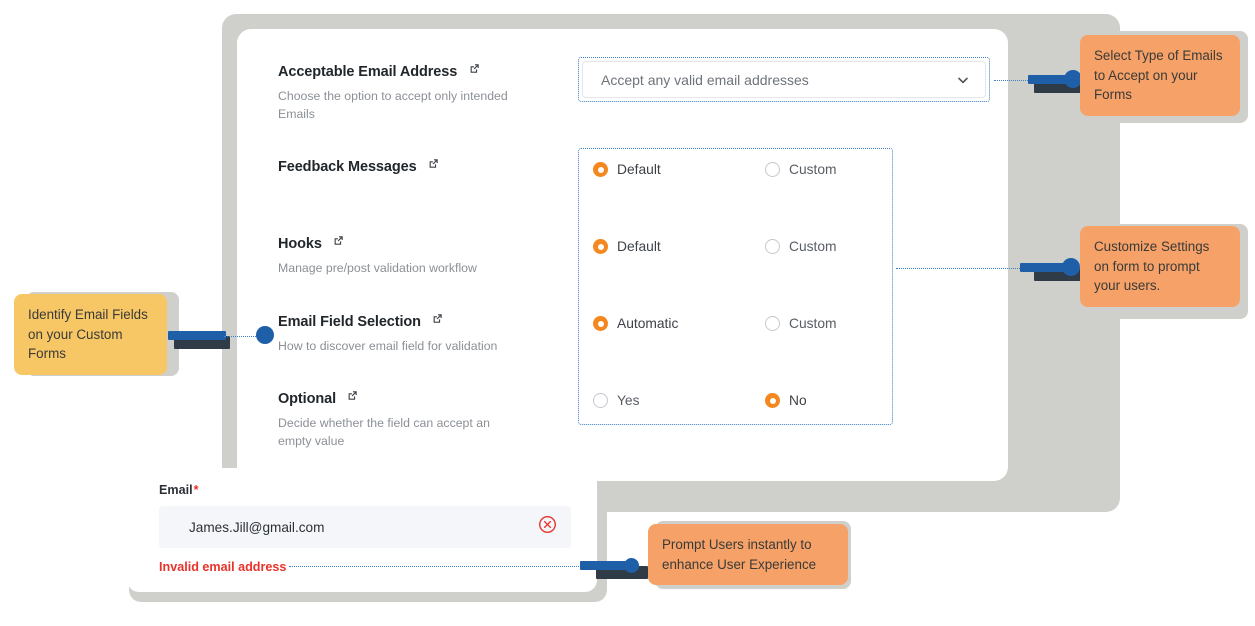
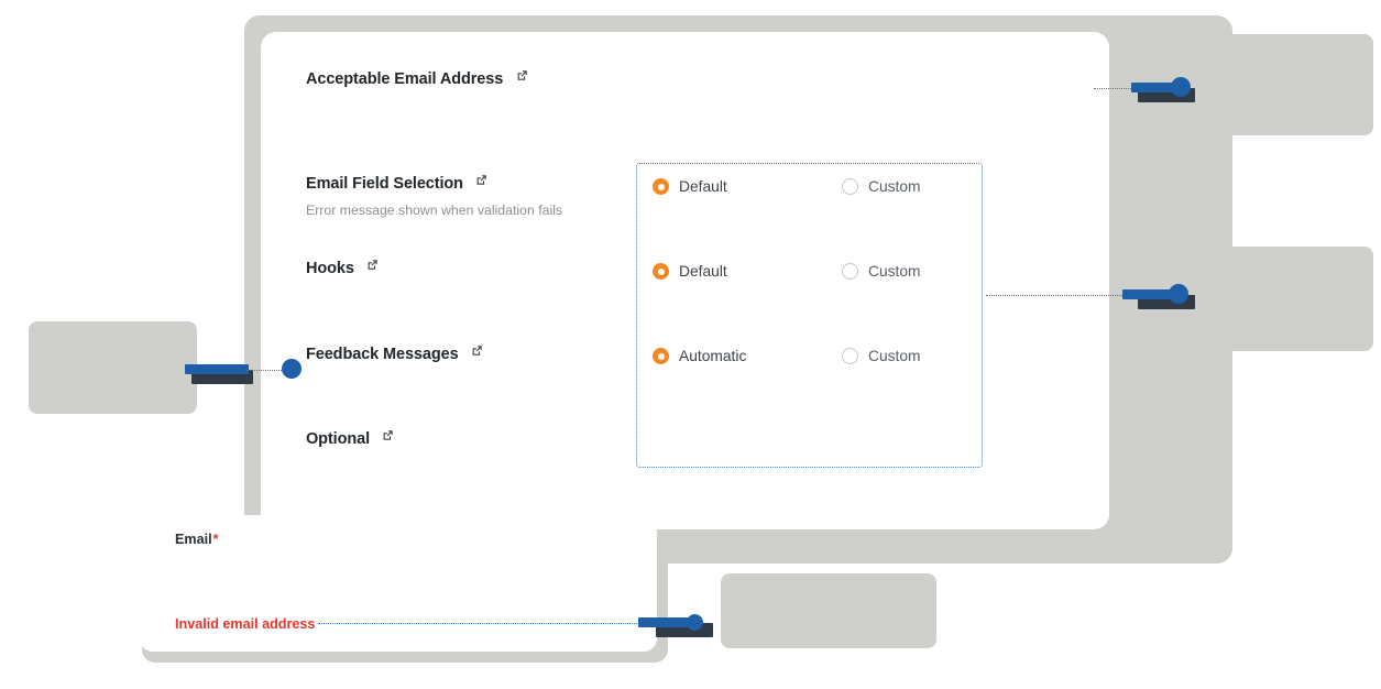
  Acceptable Email Address
- Choose the option to accept only intended Emails
- Feedback Messages
+ Email Field Selection
+ Error message shown when validation fails
  Hooks
- Manage pre/post validation workflow
- Email Field Selection
+ Feedback Messages
- How to discover email field for validation
  Optional
- Decide whether the field can accept an empty value
- Accept any valid email addresses
  Default
  Custom
  Default
  Custom
  Automatic
  Custom
- Yes
- No
  Email*
- James.Jill@gmail.com
  Invalid email address
- Select Type of Emails to Accept on your Forms
- Customize Settings on form to prompt your users.
- Identify Email Fields on your Custom Forms
- Prompt Users instantly to enhance User Experience
